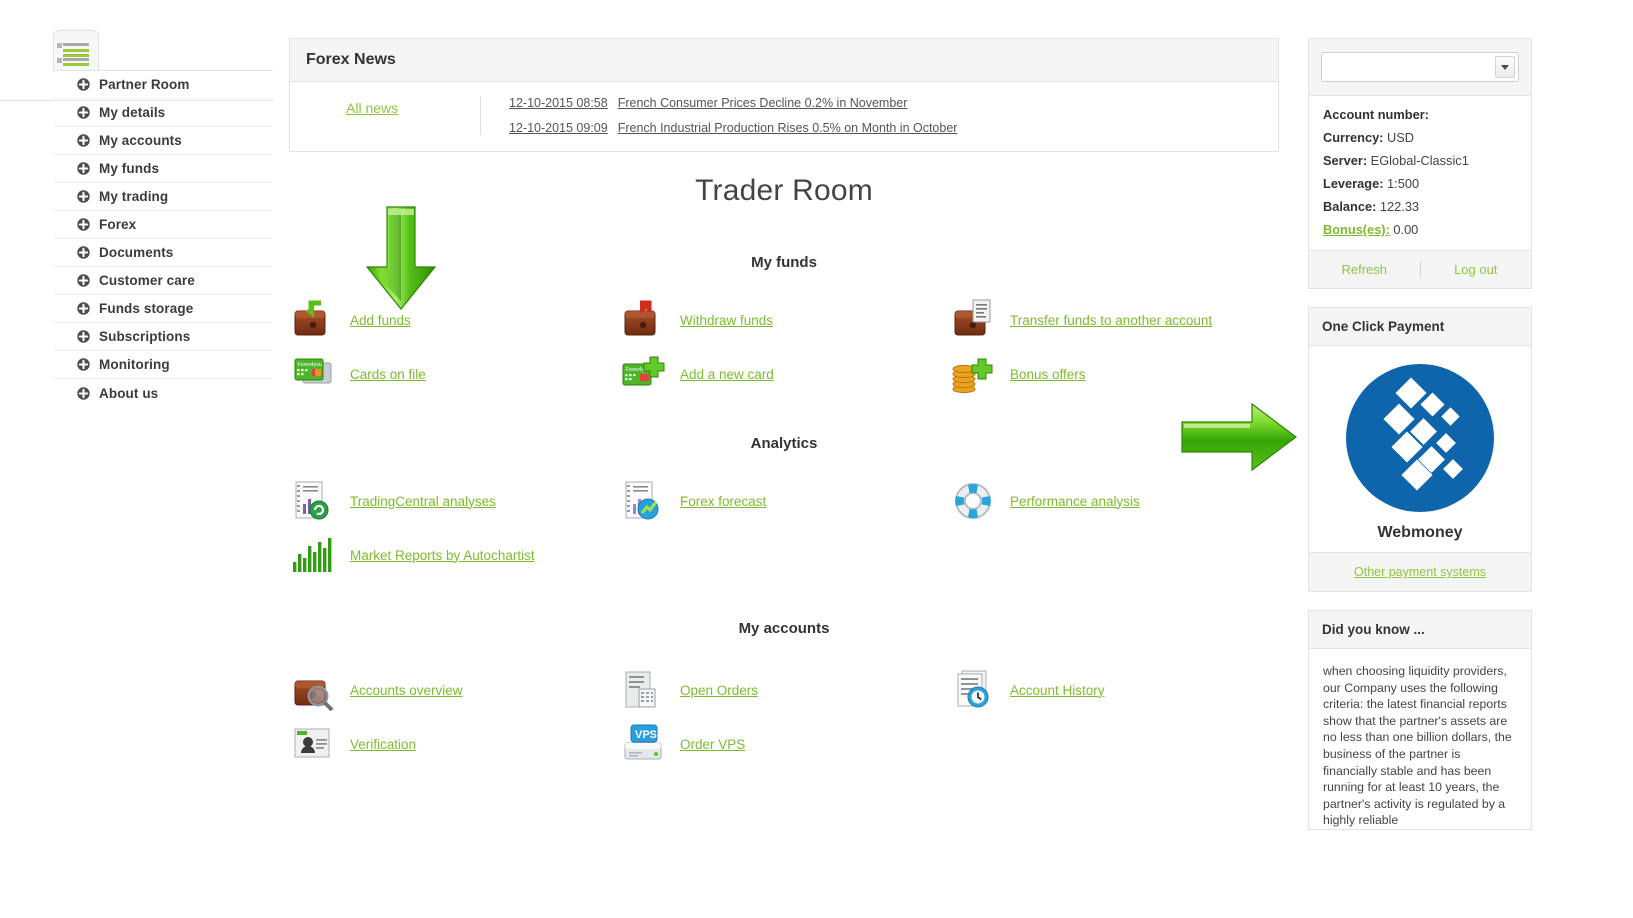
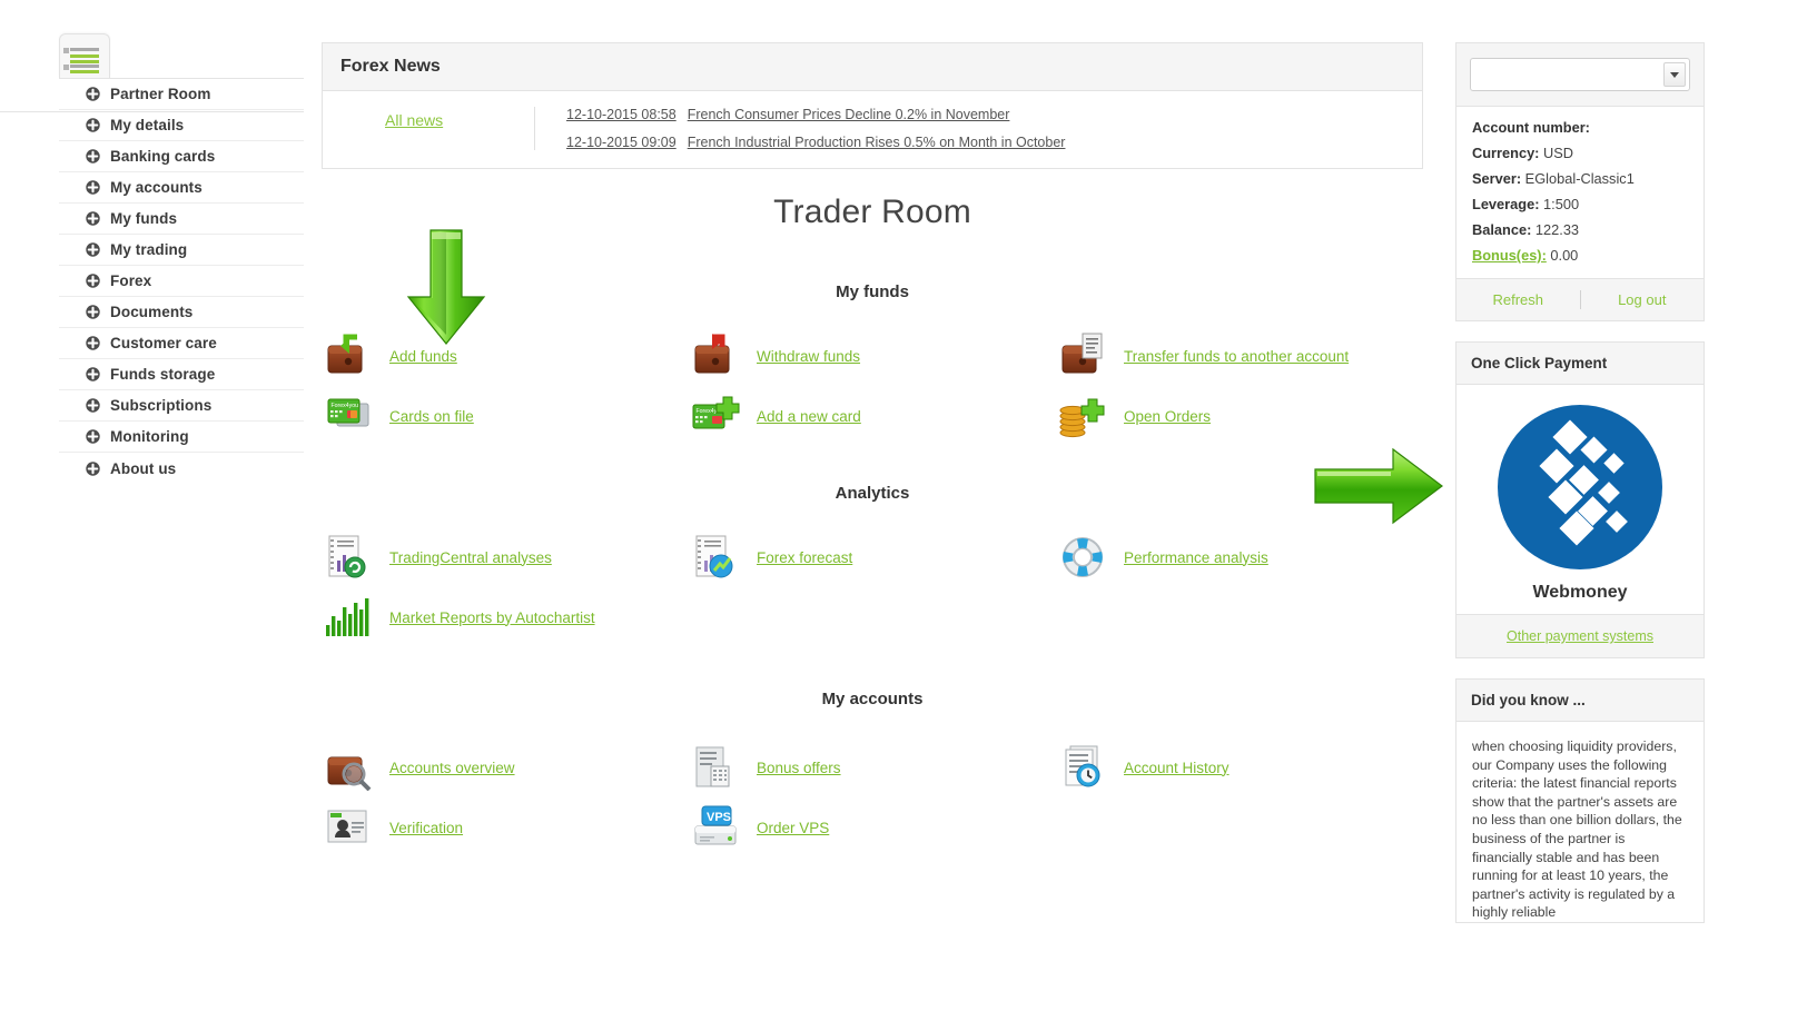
  Partner Room
  My details
+ Banking cards
  My accounts
  My funds
  My trading
  Forex
  Documents
  Customer care
  Funds storage
  Subscriptions
  Monitoring
  About us
  Forex News
  All news
  12-10-2015 08:58 French Consumer Prices Decline 0.2% in November
  12-10-2015 09:09 French Industrial Production Rises 0.5% on Month in October
  Trader Room
  My funds
  Add funds
  Withdraw funds
  Transfer funds to another account
  Cards on file
  Add a new card
- Bonus offers
+ Open Orders
  Analytics
  TradingCentral analyses
  Forex forecast
  Performance analysis
  Market Reports by Autochartist
  My accounts
  Accounts overview
- Open Orders
+ Bonus offers
  Account History
  Verification
  VPS
  Order VPS
  Account number:
  Currency: USD
  Server: EGlobal-Classic1
  Leverage: 1:500
  Balance: 122.33
  Bonus(es): 0.00
  Refresh
  Log out
  One Click Payment
  Webmoney
  Other payment systems
  Did you know ...
  when choosing liquidity providers, our Company uses the following criteria: the latest financial reports show that the partner's assets are no less than one billion dollars, the business of the partner is financially stable and has been running for at least 10 years, the partner's activity is regulated by a highly reliable
